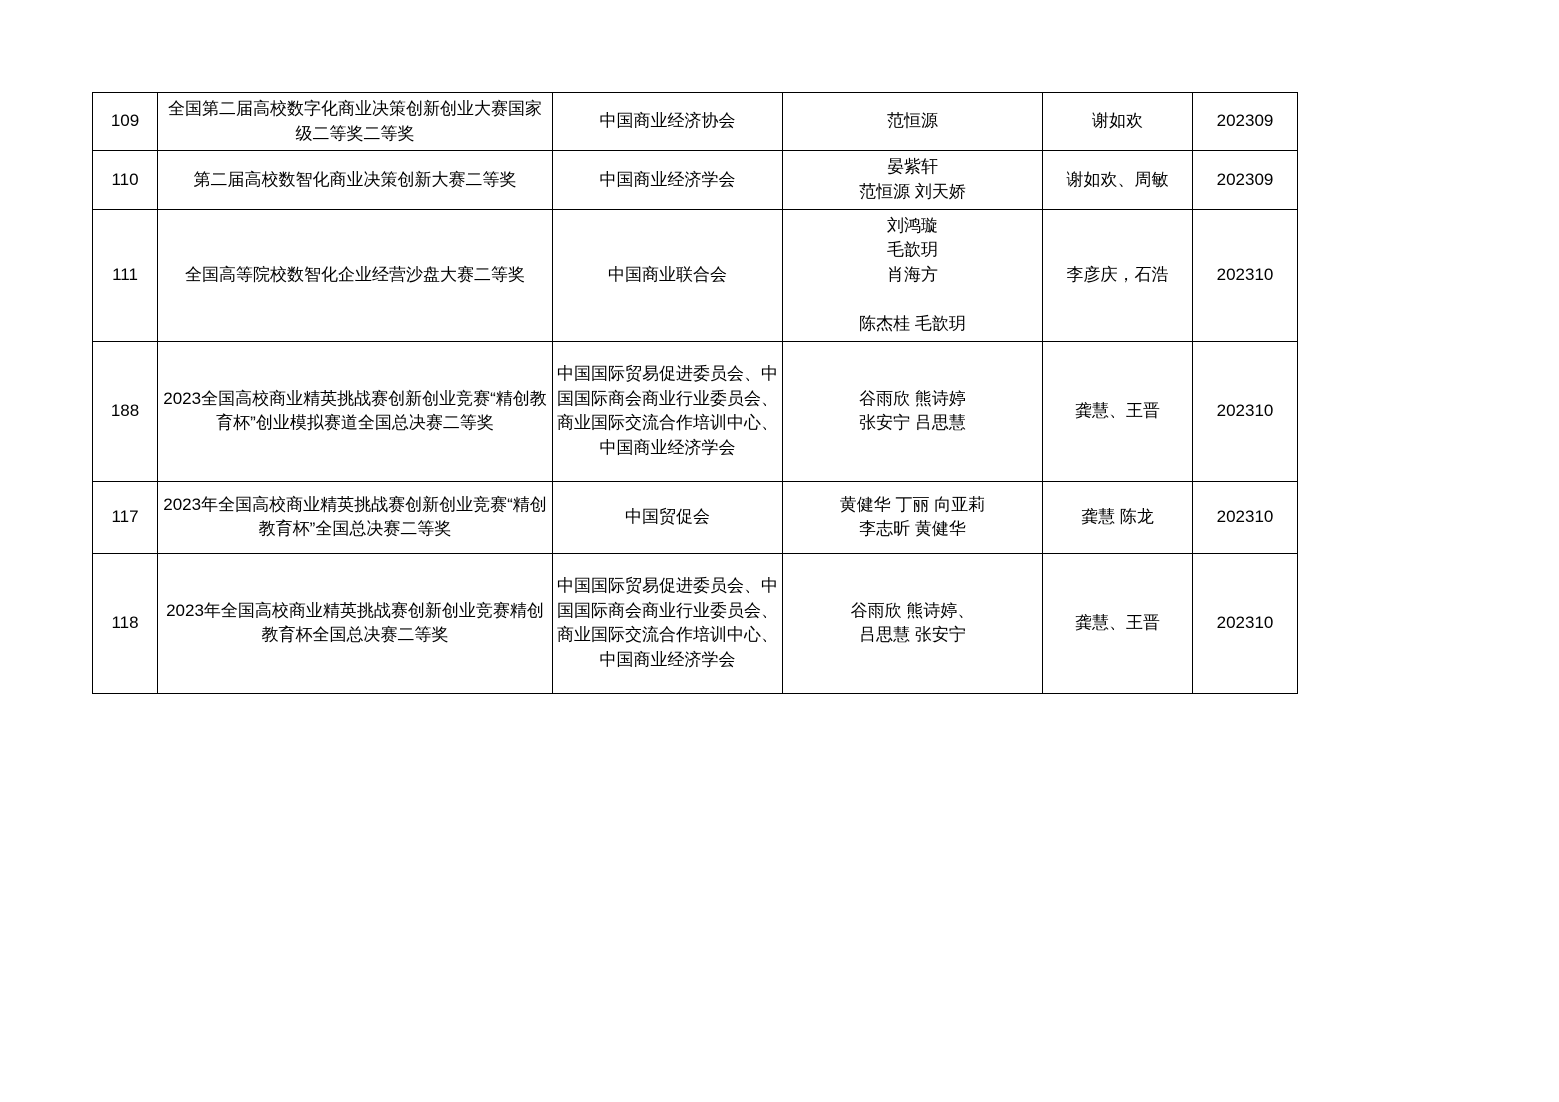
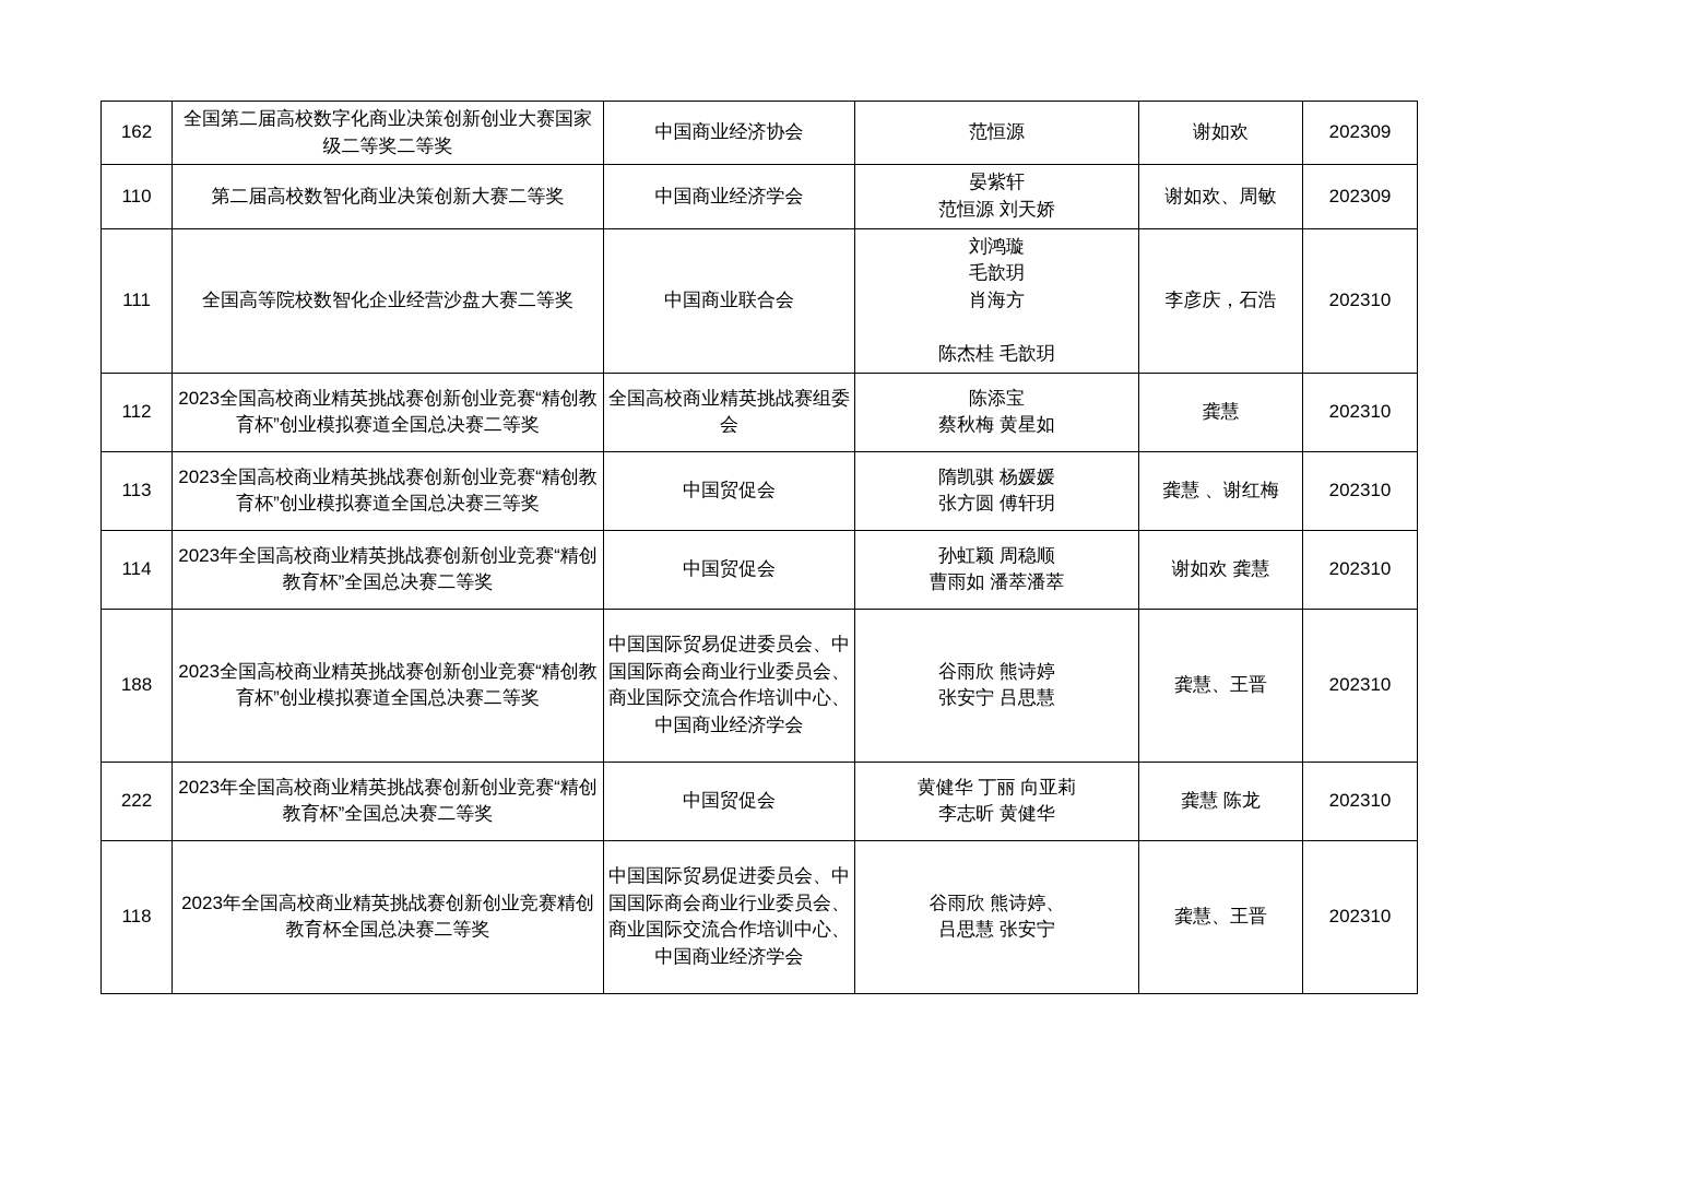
- 109	全国第二届高校数字化商业决策创新创业大赛国家级二等奖二等奖	中国商业经济协会	范恒源	谢如欢	202309
+ 162	全国第二届高校数字化商业决策创新创业大赛国家级二等奖二等奖	中国商业经济协会	范恒源	谢如欢	202309
  110	第二届高校数智化商业决策创新大赛二等奖	中国商业经济学会	晏紫轩 范恒源 刘天娇	谢如欢、周敏	202309
  111	全国高等院校数智化企业经营沙盘大赛二等奖	中国商业联合会	刘鸿璇 毛歆玥 肖海方 陈杰桂 毛歆玥	李彦庆，石浩	202310
+ 112	2023全国高校商业精英挑战赛创新创业竞赛“精创教育杯”创业模拟赛道全国总决赛二等奖	全国高校商业精英挑战赛组委会	陈添宝 蔡秋梅 黄星如	龚慧	202310
+ 113	2023全国高校商业精英挑战赛创新创业竞赛“精创教育杯”创业模拟赛道全国总决赛三等奖	中国贸促会	隋凯骐 杨媛媛 张方圆 傅轩玥	龚慧 、谢红梅	202310
+ 114	2023年全国高校商业精英挑战赛创新创业竞赛“精创教育杯”全国总决赛二等奖	中国贸促会	孙虹颖 周稳顺 曹雨如 潘萃潘萃	谢如欢 龚慧	202310
  188	2023全国高校商业精英挑战赛创新创业竞赛“精创教育杯”创业模拟赛道全国总决赛二等奖	中国国际贸易促进委员会、中国国际商会商业行业委员会、商业国际交流合作培训中心、中国商业经济学会	谷雨欣 熊诗婷 张安宁 吕思慧	龚慧、王晋	202310
- 117	2023年全国高校商业精英挑战赛创新创业竞赛“精创教育杯”全国总决赛二等奖	中国贸促会	黄健华 丁丽 向亚莉 李志昕 黄健华	龚慧 陈龙	202310
+ 222	2023年全国高校商业精英挑战赛创新创业竞赛“精创教育杯”全国总决赛二等奖	中国贸促会	黄健华 丁丽 向亚莉 李志昕 黄健华	龚慧 陈龙	202310
  118	2023年全国高校商业精英挑战赛创新创业竞赛精创教育杯全国总决赛二等奖	中国国际贸易促进委员会、中国国际商会商业行业委员会、商业国际交流合作培训中心、中国商业经济学会	谷雨欣 熊诗婷、 吕思慧 张安宁	龚慧、王晋	202310
